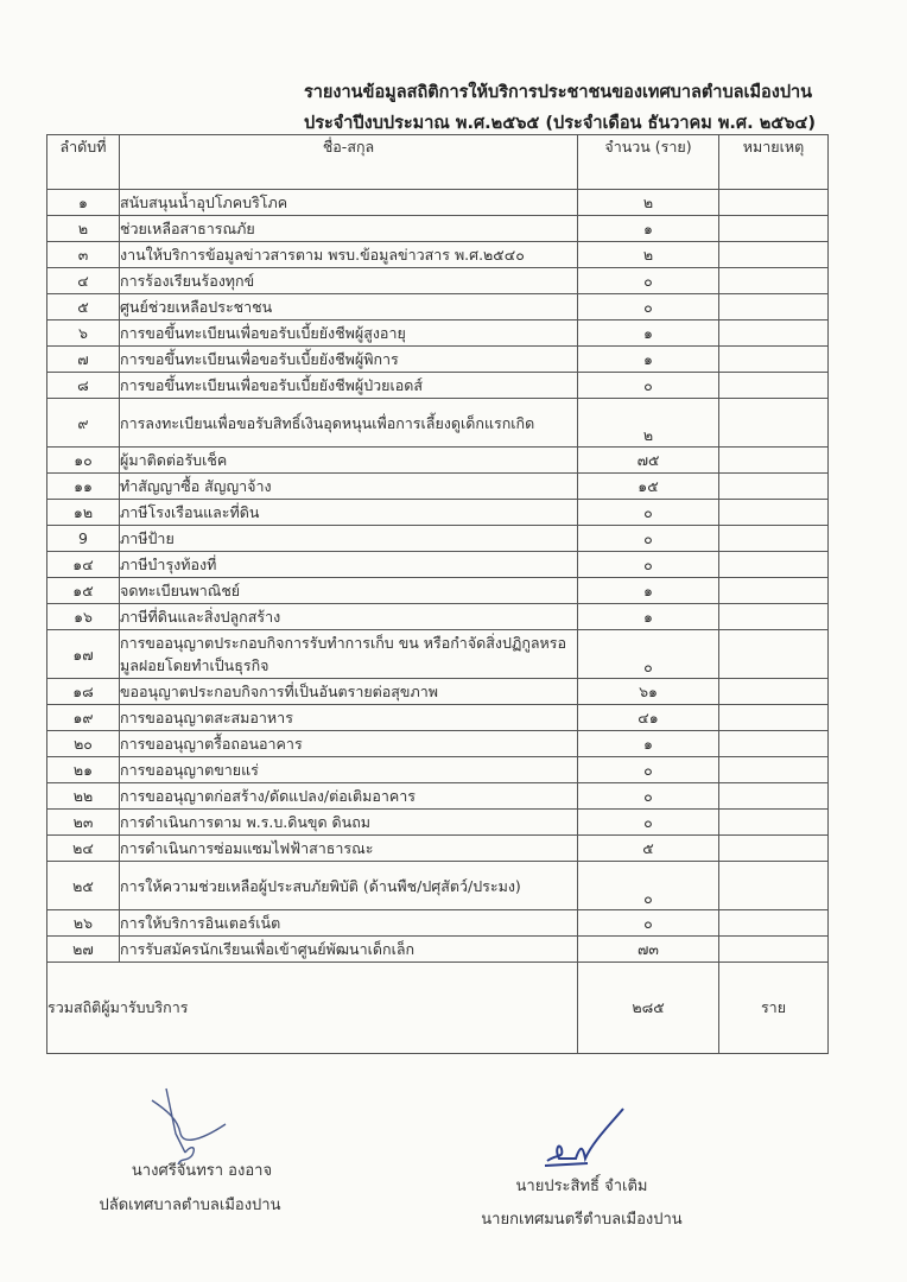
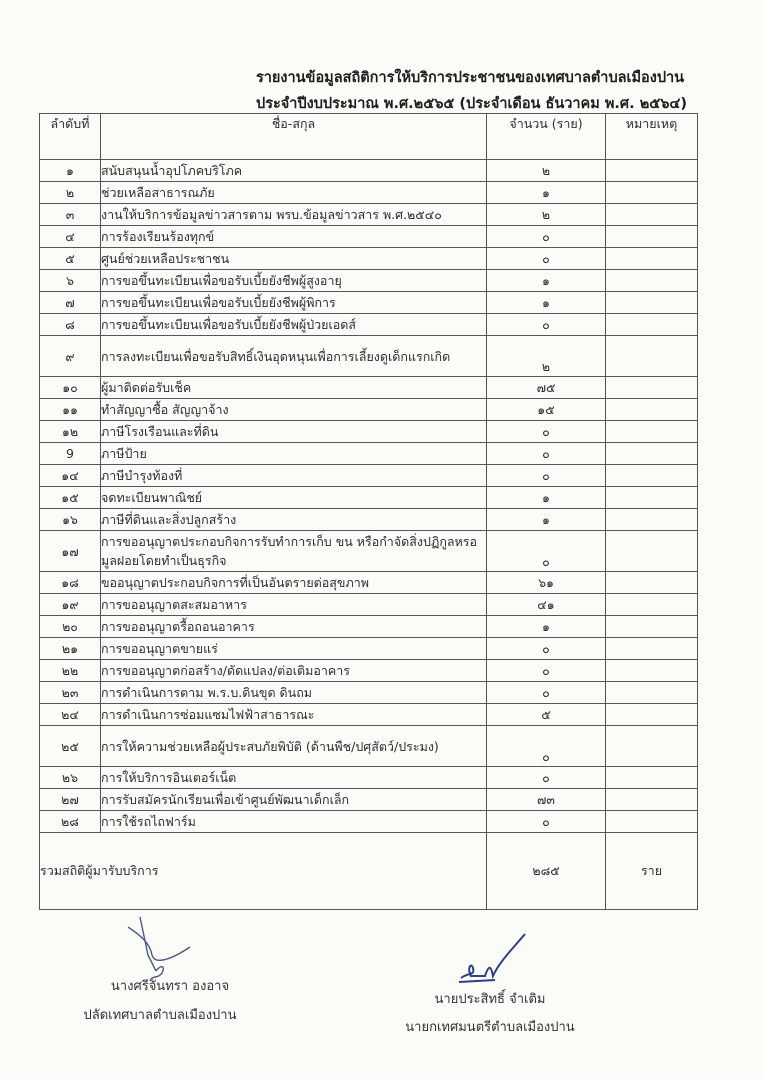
  รายงานข้อมูลสถิติการให้บริการประชาชนของเทศบาลตำบลเมืองปาน
  ประจำปีงบประมาณ พ.ศ.๒๕๖๕ (ประจำเดือน ธันวาคม พ.ศ. ๒๕๖๔)
  ลำดับที่	ชื่อ-สกุล	จำนวน (ราย)	หมายเหตุ
  ๑	สนับสนุนน้ำอุปโภคบริโภค	๒
  ๒	ช่วยเหลือสาธารณภัย	๑
  ๓	งานให้บริการข้อมูลข่าวสารตาม พรบ.ข้อมูลข่าวสาร พ.ศ.๒๕๔๐	๒
  ๔	การร้องเรียนร้องทุกข์	๐
  ๕	ศูนย์ช่วยเหลือประชาชน	๐
  ๖	การขอขึ้นทะเบียนเพื่อขอรับเบี้ยยังชีพผู้สูงอายุ	๑
  ๗	การขอขึ้นทะเบียนเพื่อขอรับเบี้ยยังชีพผู้พิการ	๑
  ๘	การขอขึ้นทะเบียนเพื่อขอรับเบี้ยยังชีพผู้ป่วยเอดส์	๐
  ๙	การลงทะเบียนเพื่อขอรับสิทธิ์เงินอุดหนุนเพื่อการเลี้ยงดูเด็กแรกเกิด	๒
  ๑๐	ผู้มาติดต่อรับเช็ค	๗๕
  ๑๑	ทำสัญญาซื้อ สัญญาจ้าง	๑๕
  ๑๒	ภาษีโรงเรือนและที่ดิน	๐
  9	ภาษีป้าย	๐
  ๑๔	ภาษีบำรุงท้องที่	๐
  ๑๕	จดทะเบียนพาณิชย์	๑
  ๑๖	ภาษีที่ดินและสิ่งปลูกสร้าง	๑
  ๑๗	การขออนุญาตประกอบกิจการรับทำการเก็บ ขน หรือกำจัดสิ่งปฏิกูลหรอมูลฝอยโดยทำเป็นธุรกิจ	๐
  ๑๘	ขออนุญาตประกอบกิจการที่เป็นอันตรายต่อสุขภาพ	๖๑
  ๑๙	การขออนุญาตสะสมอาหาร	๔๑
  ๒๐	การขออนุญาตรื้อถอนอาคาร	๑
  ๒๑	การขออนุญาตขายแร่	๐
  ๒๒	การขออนุญาตก่อสร้าง/ดัดแปลง/ต่อเติมอาคาร	๐
  ๒๓	การดำเนินการตาม พ.ร.บ.ดินขุด ดินถม	๐
  ๒๔	การดำเนินการซ่อมแซมไฟฟ้าสาธารณะ	๕
  ๒๕	การให้ความช่วยเหลือผู้ประสบภัยพิบัติ (ด้านพืช/ปศุสัตว์/ประมง)	๐
  ๒๖	การให้บริการอินเตอร์เน็ต	๐
  ๒๗	การรับสมัครนักเรียนเพื่อเข้าศูนย์พัฒนาเด็กเล็ก	๗๓
+ ๒๘	การใช้รถไถฟาร์ม	๐
  รวมสถิติผู้มารับบริการ	๒๘๕	ราย
  นางศรีจันทรา องอาจ
  ปลัดเทศบาลตำบลเมืองปาน
  นายประสิทธิ์ จำเติม
  นายกเทศมนตรีตำบลเมืองปาน
